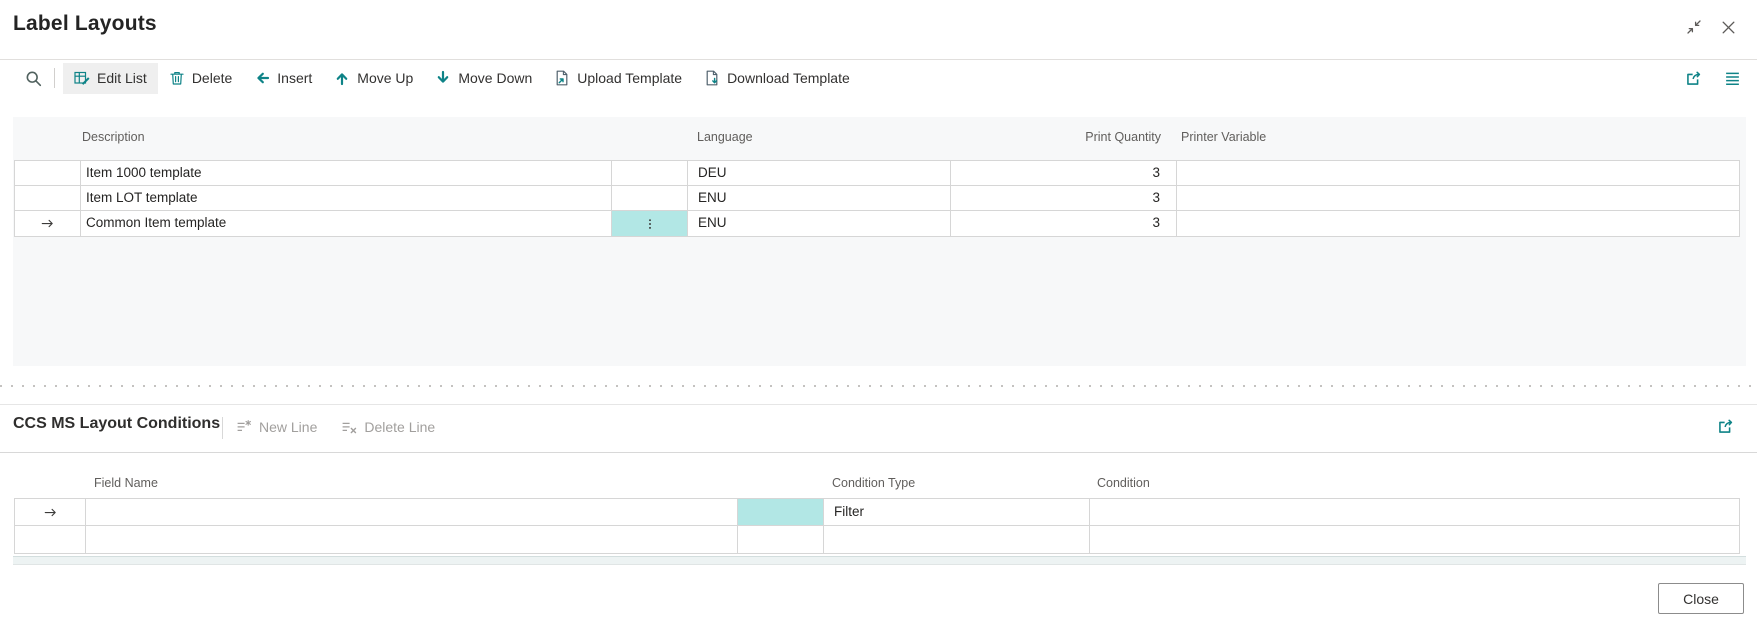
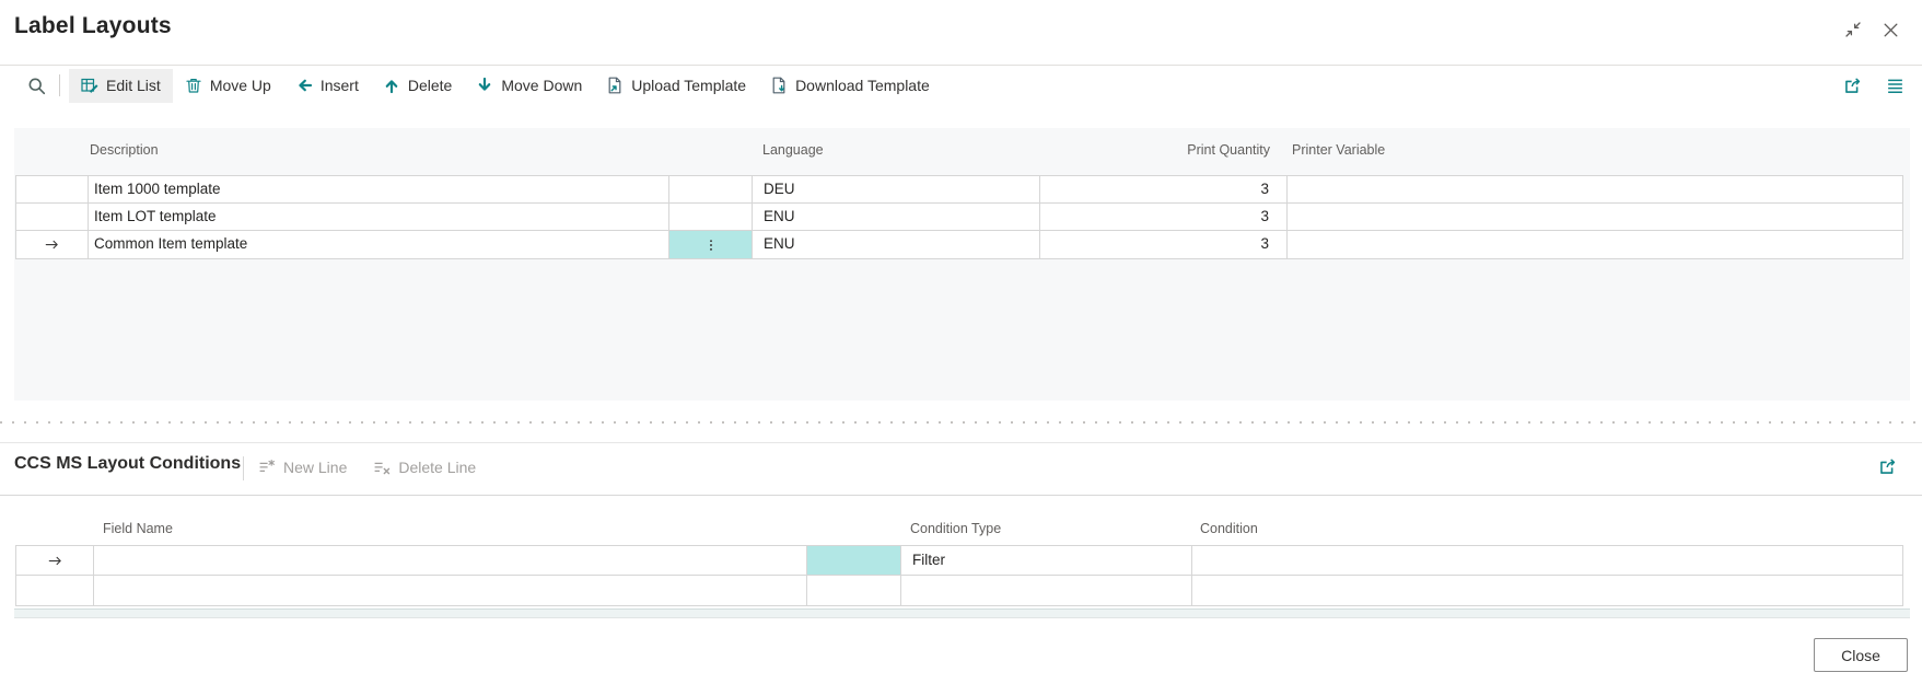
  Label Layouts
  Edit List
- Delete
+ Move Up
  Insert
- Move Up
+ Delete
  Move Down
  Upload Template
  Download Template
  Description
  Language
  Print Quantity
  Printer Variable
  Item 1000 template
  DEU
  3
  Item LOT template
  ENU
  3
  Common Item template
  ENU
  3
  CCS MS Layout Conditions
  New Line
  Delete Line
  Field Name
  Condition Type
  Condition
  Filter
  Close
